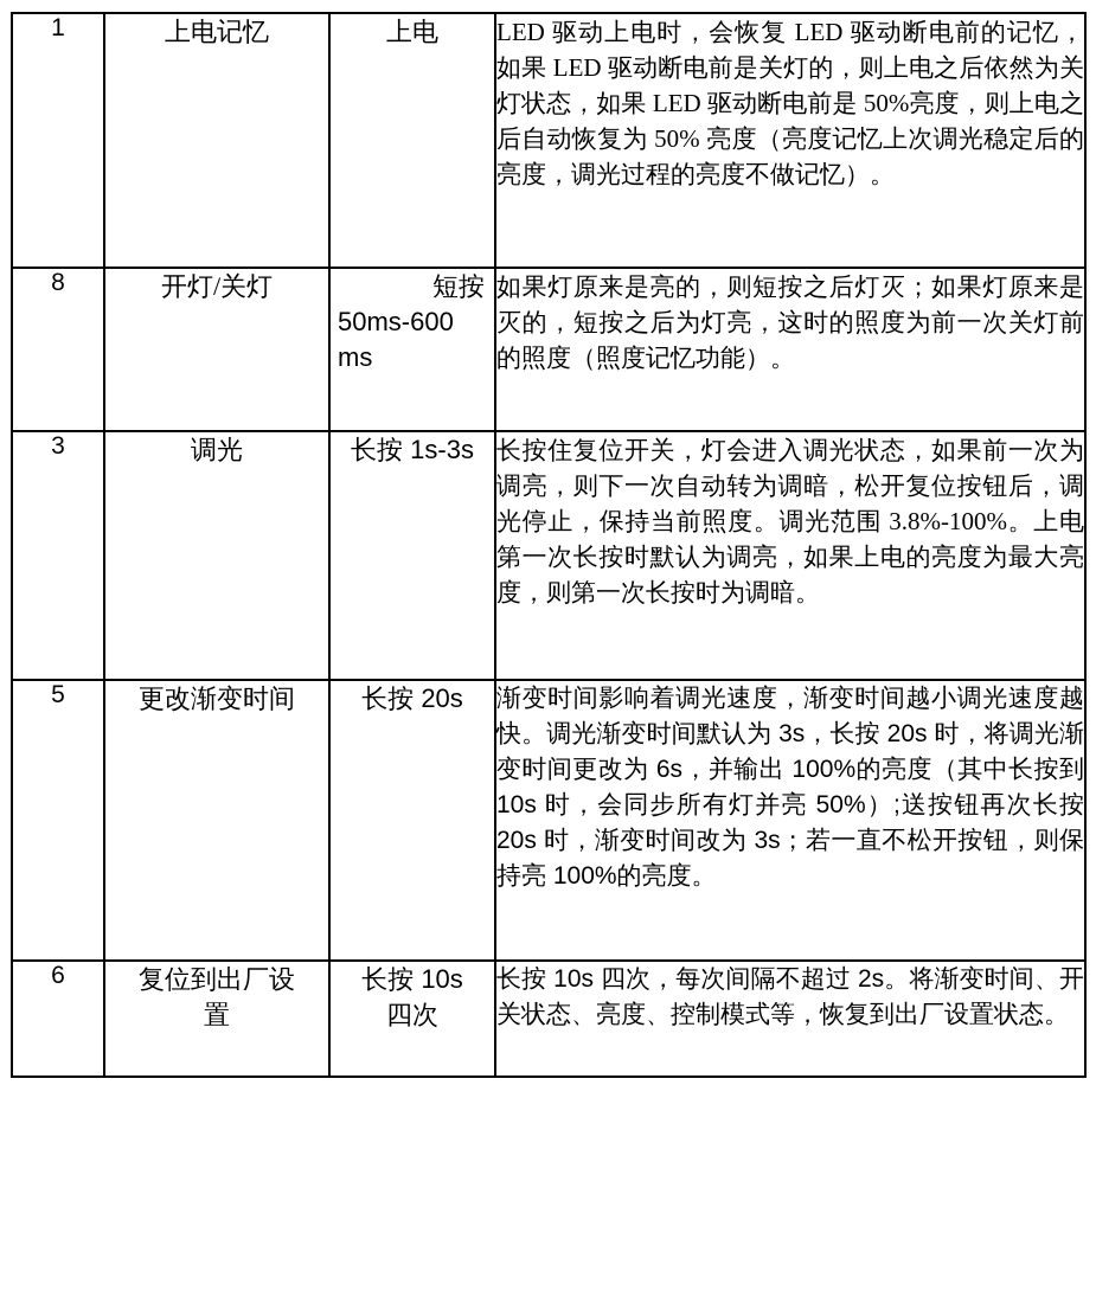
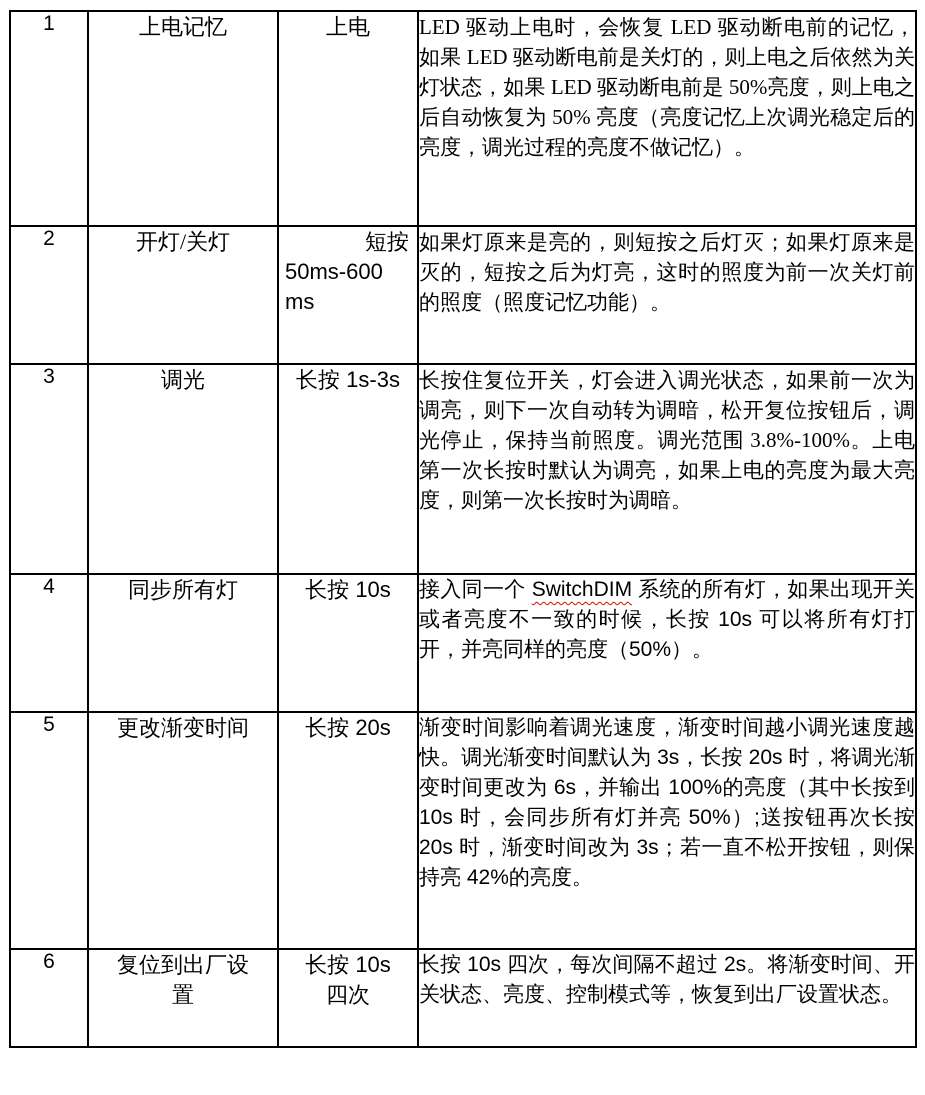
  1	上电记忆	上电	LED 驱动上电时，会恢复 LED 驱动断电前的记忆，如果 LED 驱动断电前是关灯的，则上电之后依然为关灯状态，如果 LED 驱动断电前是 50%亮度，则上电之后自动恢复为 50% 亮度（亮度记忆上次调光稳定后的亮度，调光过程的亮度不做记忆）。
- 8	开灯/关灯	短按 50ms-600 ms	如果灯原来是亮的，则短按之后灯灭；如果灯原来是灭的，短按之后为灯亮，这时的照度为前一次关灯前的照度（照度记忆功能）。
+ 2	开灯/关灯	短按 50ms-600 ms	如果灯原来是亮的，则短按之后灯灭；如果灯原来是灭的，短按之后为灯亮，这时的照度为前一次关灯前的照度（照度记忆功能）。
  3	调光	长按 1s-3s	长按住复位开关，灯会进入调光状态，如果前一次为调亮，则下一次自动转为调暗，松开复位按钮后，调光停止，保持当前照度。调光范围 3.8%-100%。上电第一次长按时默认为调亮，如果上电的亮度为最大亮度，则第一次长按时为调暗。
+ 4	同步所有灯	长按 10s	接入同一个 SwitchDIM 系统的所有灯，如果出现开关或者亮度不一致的时候，长按 10s 可以将所有灯打开，并亮同样的亮度（50%）。
- 5	更改渐变时间	长按 20s	渐变时间影响着调光速度，渐变时间越小调光速度越快。调光渐变时间默认为 3s，长按 20s 时，将调光渐变时间更改为 6s，并输出 100%的亮度（其中长按到 10s 时，会同步所有灯并亮 50%）;送按钮再次长按 20s 时，渐变时间改为 3s；若一直不松开按钮，则保持亮 100%的亮度。
+ 5	更改渐变时间	长按 20s	渐变时间影响着调光速度，渐变时间越小调光速度越快。调光渐变时间默认为 3s，长按 20s 时，将调光渐变时间更改为 6s，并输出 100%的亮度（其中长按到 10s 时，会同步所有灯并亮 50%）;送按钮再次长按 20s 时，渐变时间改为 3s；若一直不松开按钮，则保持亮 42%的亮度。
  6	复位到出厂设 置	长按 10s 四次	长按 10s 四次，每次间隔不超过 2s。将渐变时间、开关状态、亮度、控制模式等，恢复到出厂设置状态。
